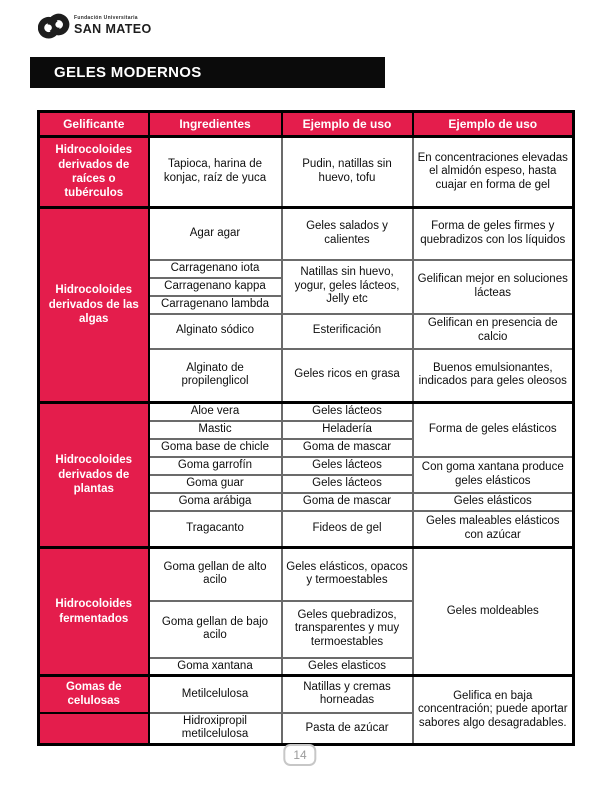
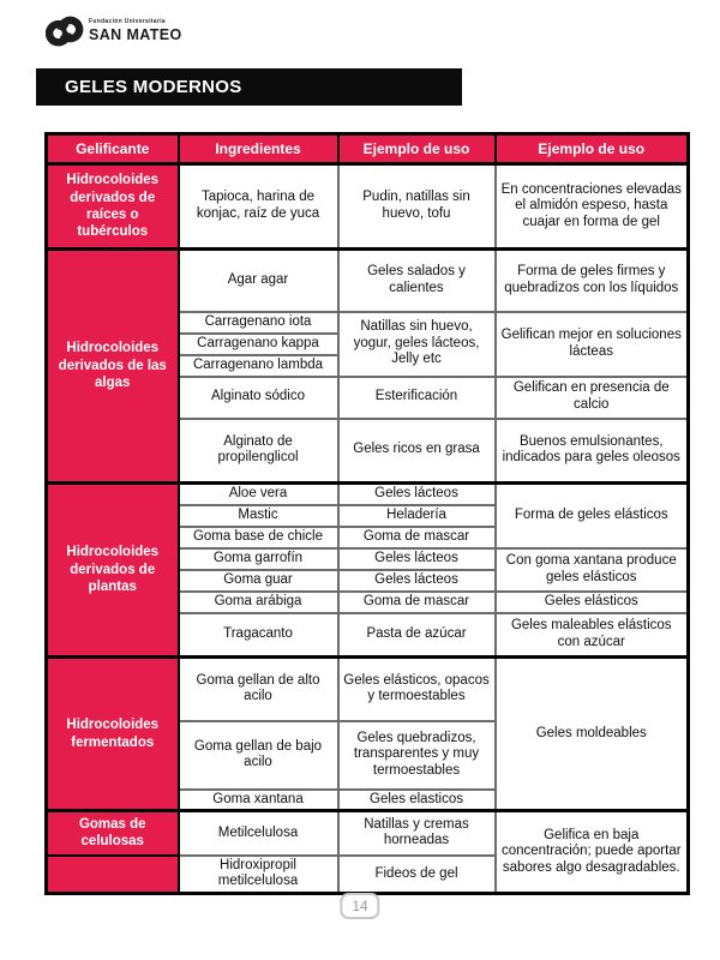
  SAN MATEO
  GELES MODERNOS
  Gelificante	Ingredientes	Ejemplo de uso	Ejemplo de uso
  Hidrocoloides derivados de raíces o tubérculos	Tapioca, harina de konjac, raíz de yuca	Pudin, natillas sin huevo, tofu	En concentraciones elevadas el almidón espeso, hasta cuajar en forma de gel
  Hidrocoloides derivados de las algas	Agar agar	Geles salados y calientes	Forma de geles firmes y quebradizos con los líquidos
  Carragenano iota	Natillas sin huevo, yogur, geles lácteos, Jelly etc	Gelifican mejor en soluciones lácteas
  Carragenano kappa
  Carragenano lambda
  Alginato sódico	Esterificación	Gelifican en presencia de calcio
  Alginato de propilenglicol	Geles ricos en grasa	Buenos emulsionantes, indicados para geles oleosos
  Hidrocoloides derivados de plantas	Aloe vera	Geles lácteos	Forma de geles elásticos
  Mastic	Heladería
  Goma base de chicle	Goma de mascar
  Goma garrofín	Geles lácteos	Con goma xantana produce geles elásticos
  Goma guar	Geles lácteos
  Goma arábiga	Goma de mascar	Geles elásticos
- Tragacanto	Fideos de gel	Geles maleables elásticos con azúcar
+ Tragacanto	Pasta de azúcar	Geles maleables elásticos con azúcar
  Hidrocoloides fermentados	Goma gellan de alto acilo	Geles elásticos, opacos y termoestables	Geles moldeables
  Goma gellan de bajo acilo	Geles quebradizos, transparentes y muy termoestables
  Goma xantana	Geles elasticos
  Gomas de celulosas	Metilcelulosa	Natillas y cremas horneadas	Gelifica en baja concentración; puede aportar sabores algo desagradables.
- 	Hidroxipropil metilcelulosa	Pasta de azúcar
+ 	Hidroxipropil metilcelulosa	Fideos de gel
  14
